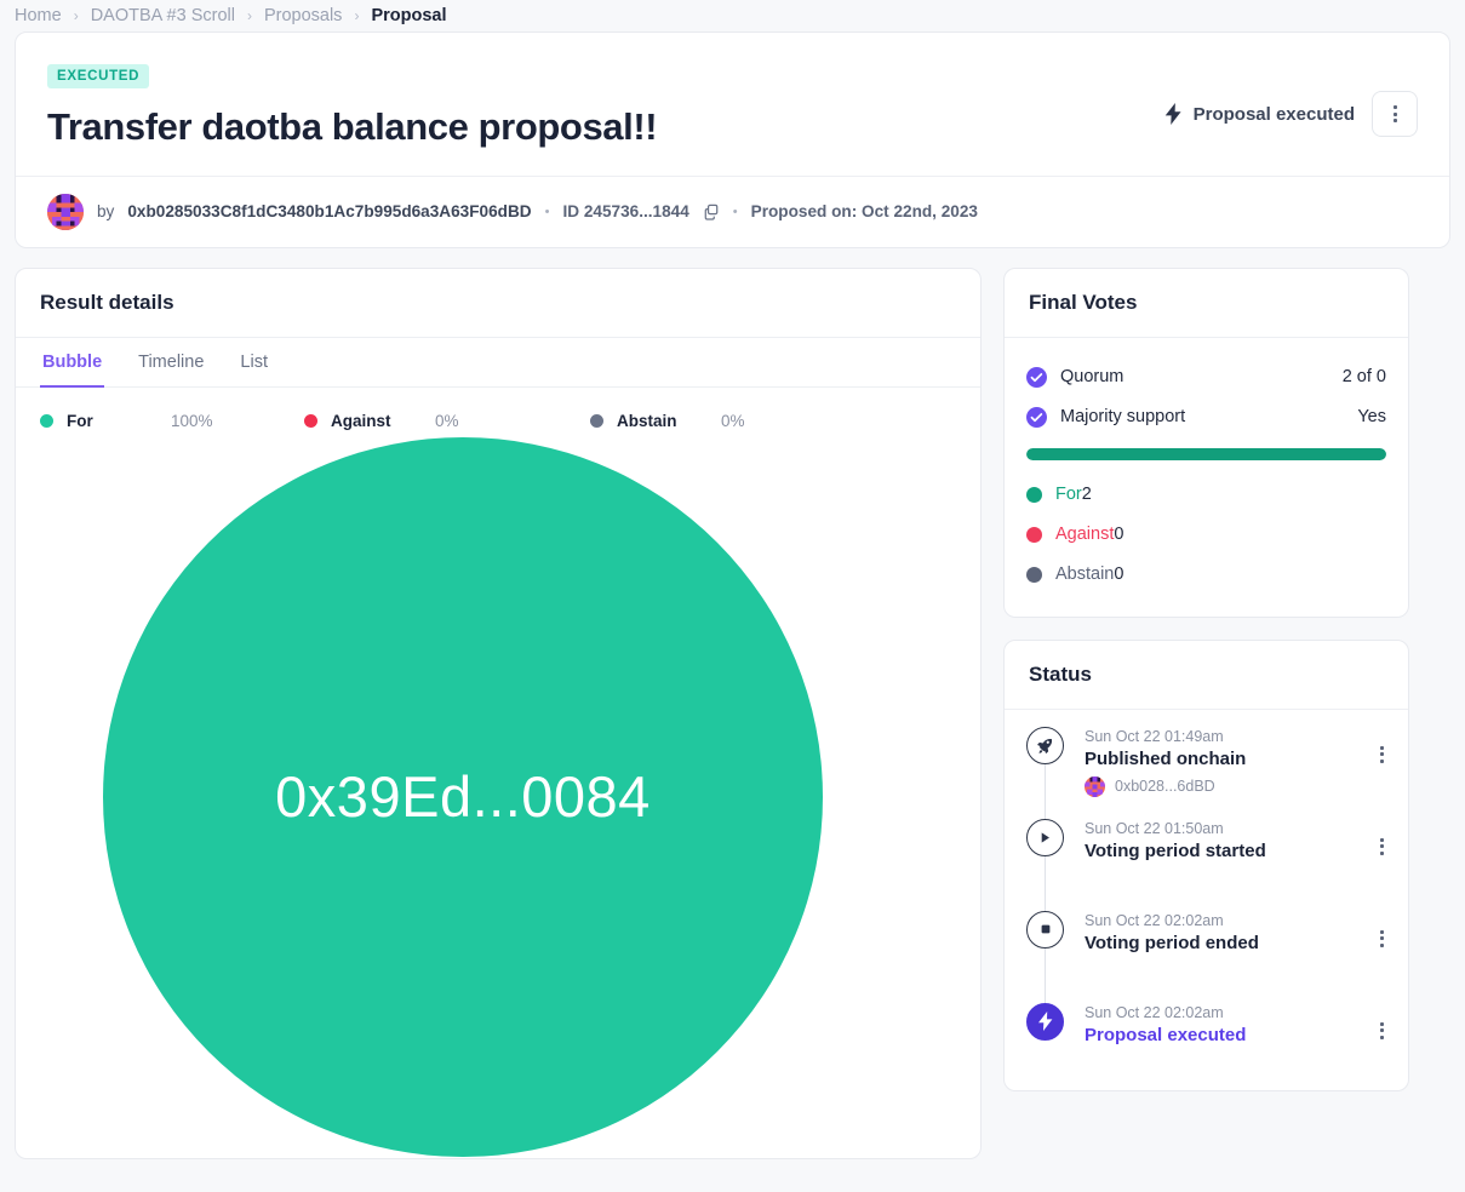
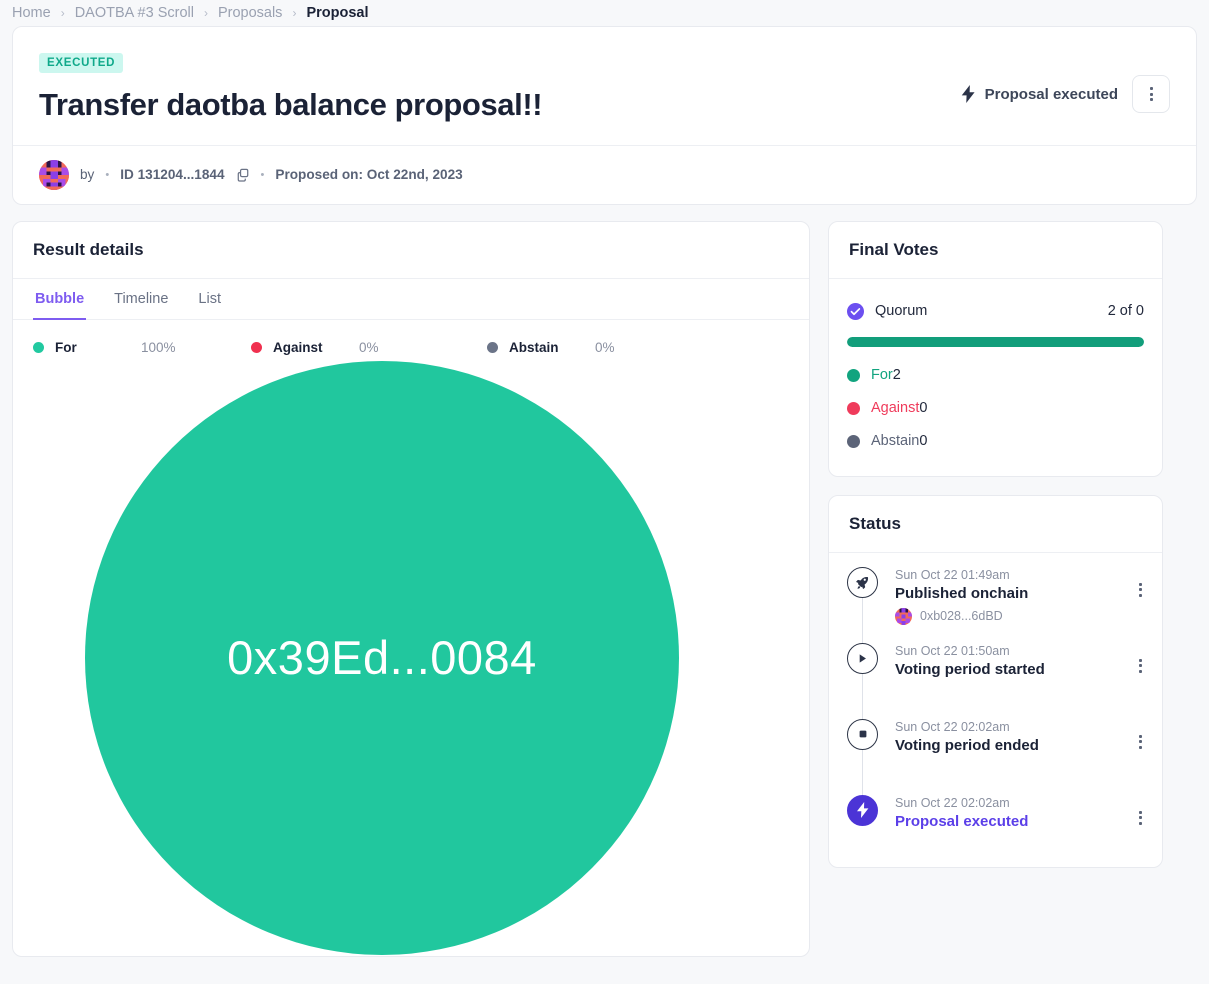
  Home
  ›
  DAOTBA #3 Scroll
  ›
  Proposals
  ›
  Proposal
  EXECUTED
  Transfer daotba balance proposal!!
  Proposal executed
  by
- 0xb0285033C8f1dC3480b1Ac7b995d6a3A63F06dBD
  •
- ID 245736...1844
+ ID 131204...1844
  •
  Proposed on: Oct 22nd, 2023
  Result details
  Bubble
  Timeline
  List
  For
  100%
  Against
  0%
  Abstain
  0%
  0x39Ed...0084
  Final Votes
  Quorum
  2 of 0
- Majority support
- Yes
  For
  2
  Against
  0
  Abstain
  0
  Status
  Sun Oct 22 01:49am
  Published onchain
  0xb028...6dBD
  Sun Oct 22 01:50am
  Voting period started
  Sun Oct 22 02:02am
  Voting period ended
  Sun Oct 22 02:02am
  Proposal executed
